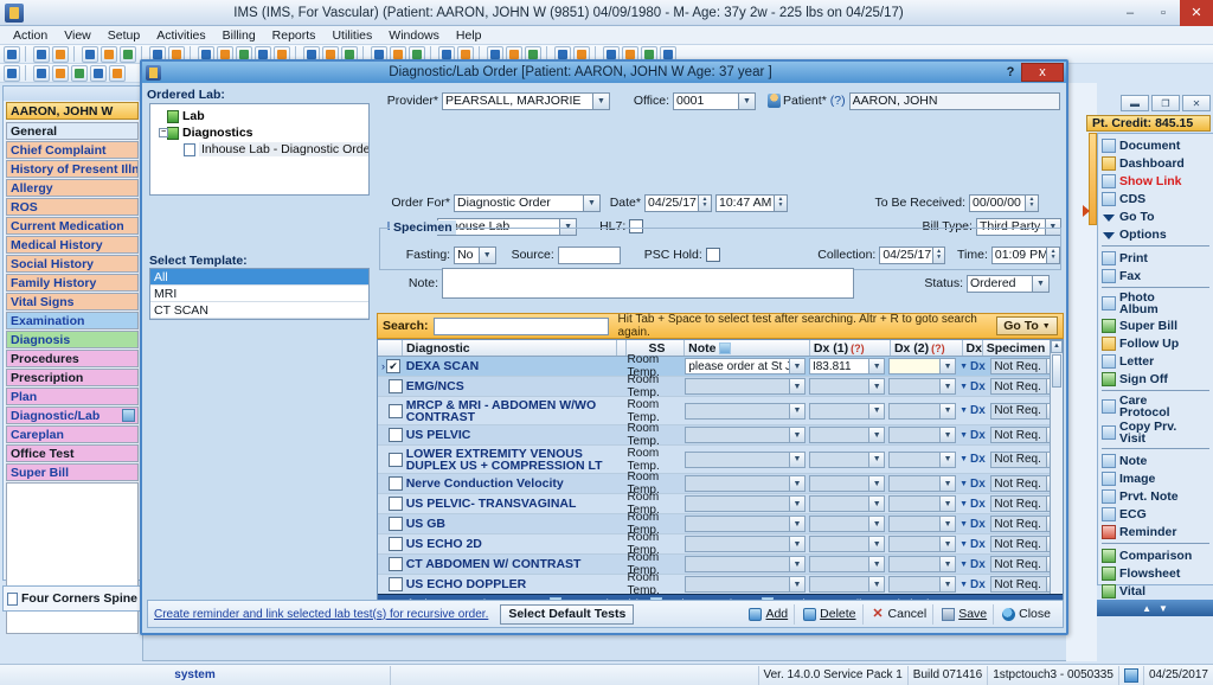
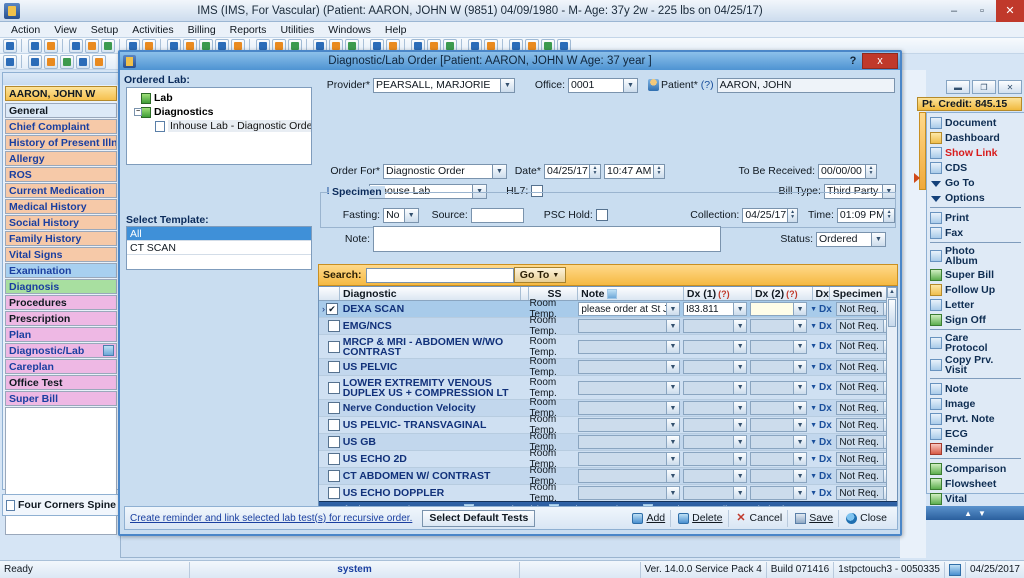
  IMS (IMS, For Vascular) (Patient: AARON, JOHN W (9851) 04/09/1980 - M- Age: 37y 2w - 225 lbs on 04/25/17)
  –
  ▫
  ✕
  Action
  View
  Setup
  Activities
  Billing
  Reports
  Utilities
  Windows
  Help
  AARON, JOHN W
  General
  Chief Complaint
  History of Present Illn
  Allergy
  ROS
  Current Medication
  Medical History
  Social History
  Family History
  Vital Signs
  Examination
  Diagnosis
  Procedures
  Prescription
  Plan
  Diagnostic/Lab
  Careplan
  Office Test
  Super Bill
  Four Corners Spine
  Diagnostic/Lab Order [Patient: AARON, JOHN W Age: 37 year ]
  ?
  x
  Ordered Lab:
  Lab
  Diagnostics
  Inhouse Lab - Diagnostic Orde
  Select Template:
  All
- MRI
  CT SCAN
  Provider
  PEARSALL, MARJORIE
  Office:
  0001
  Patient
  (?)
  AARON, JOHN
  Order For
  Diagnostic Order
  Date
  04/25/17
  10:47 AM
  To Be Received:
  00/00/00
  ouse Lab
  HL7:
  Bill Type:
  Third Party
  Specimen
  Fasting:
  No
  Source:
  PSC Hold:
  Collection:
  04/25/17
  Time:
  01:09 PM
  Note:
  Status:
  Ordered
  Search:
- Hit Tab + Space to select test after searching. Altr + R to goto search again.
  Go To
  Diagnostic
  SS
  Note
  Dx (1)
  (?)
  Dx (2)
  (?)
  Dx
  Specimen
  ›
  ✔
  DEXA SCAN
  Room Temp.
  please order at St J
  I83.811
  Dx
  Not Req.
  EMG/NCS
  Room Temp.
  Dx
  Not Req.
  MRCP & MRI - ABDOMEN W/WO
  CONTRAST
  Room Temp.
  Dx
  Not Req.
  US PELVIC
  Room Temp.
  Dx
  Not Req.
  LOWER EXTREMITY VENOUS
  DUPLEX US + COMPRESSION LT
  Room Temp.
  Dx
  Not Req.
  Nerve Conduction Velocity
  Room Temp.
  Dx
  Not Req.
  US PELVIC- TRANSVAGINAL
  Room Temp.
  Dx
  Not Req.
  US GB
  Room Temp.
  Dx
  Not Req.
  US ECHO 2D
  Room Temp.
  Dx
  Not Req.
  CT ABDOMEN W/ CONTRAST
  Room Temp.
  Dx
  Not Req.
  US ECHO DOPPLER
  Room Temp.
  Dx
  Not Req.
  Create reminder and link selected lab test(s) for recursive order.
  Select Default Tests
  Add
  Delete
  ✕
  Cancel
  Save
  Close
  ▬
  ❐
  ✕
  Pt. Credit: 845.15
  Document
  Dashboard
  Show Link
  CDS
  Go To
  Options
  Print
  Fax
  Photo
  Album
  Super Bill
  Follow Up
  Letter
  Sign Off
  Care
  Protocol
  Copy Prv.
  Visit
  Note
  Image
  Prvt. Note
  ECG
  Reminder
  Comparison
  Flowsheet
  Vital
  ▲
  ▼
+ Ready
  system
- Ver. 14.0.0 Service Pack 1
+ Ver. 14.0.0 Service Pack 4
  Build 071416
  1stpctouch3 - 0050335
  04/25/2017
